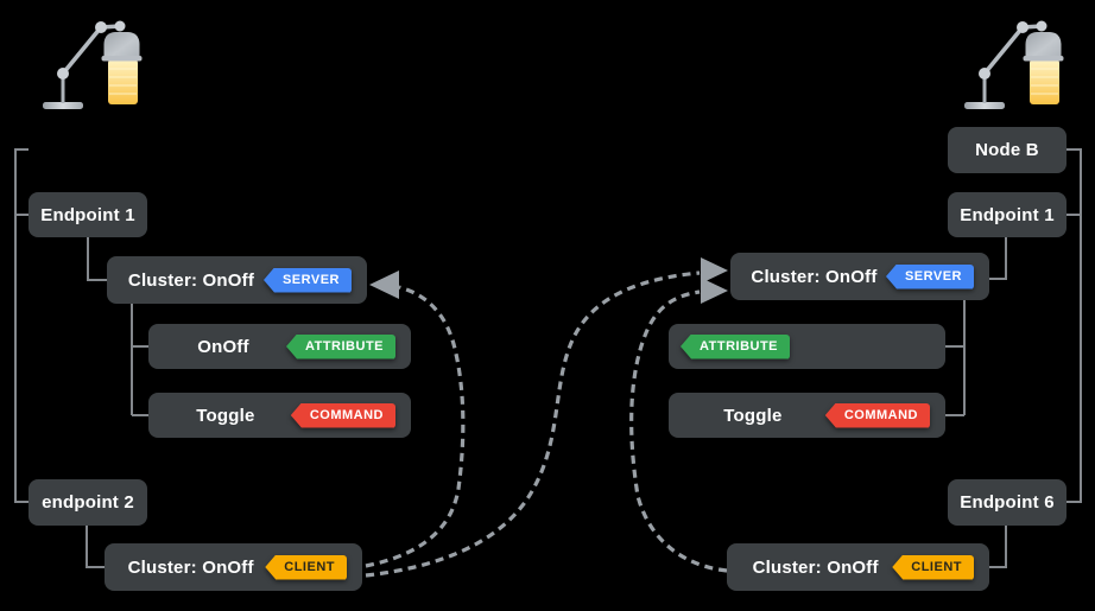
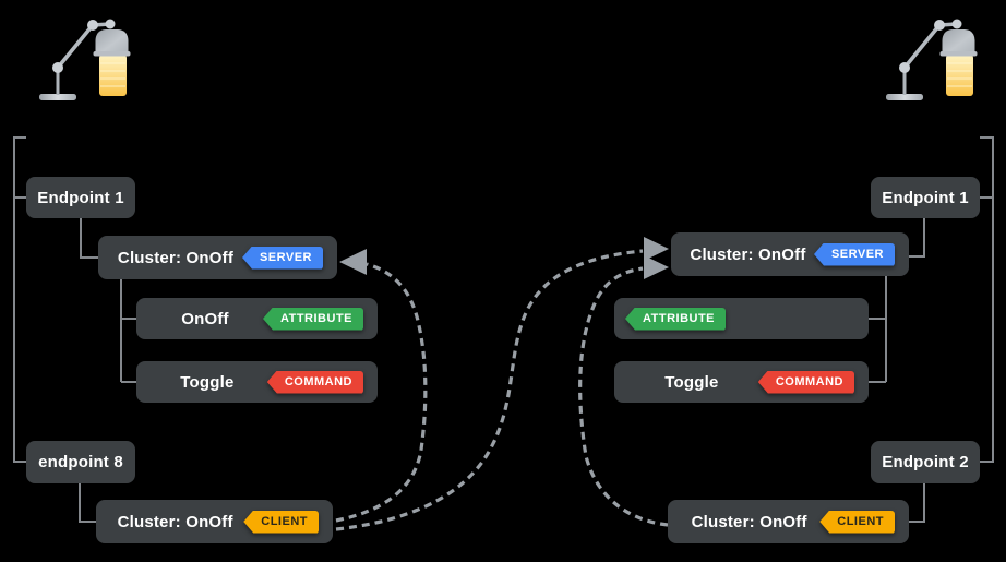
  Endpoint 1
  Cluster: OnOff
  SERVER
  OnOff
  ATTRIBUTE
  Toggle
  COMMAND
- endpoint 2
+ endpoint 8
  Cluster: OnOff
  CLIENT
- Node B
  Endpoint 1
  Cluster: OnOff
  SERVER
  ATTRIBUTE
  Toggle
  COMMAND
- Endpoint 6
+ Endpoint 2
  Cluster: OnOff
  CLIENT
